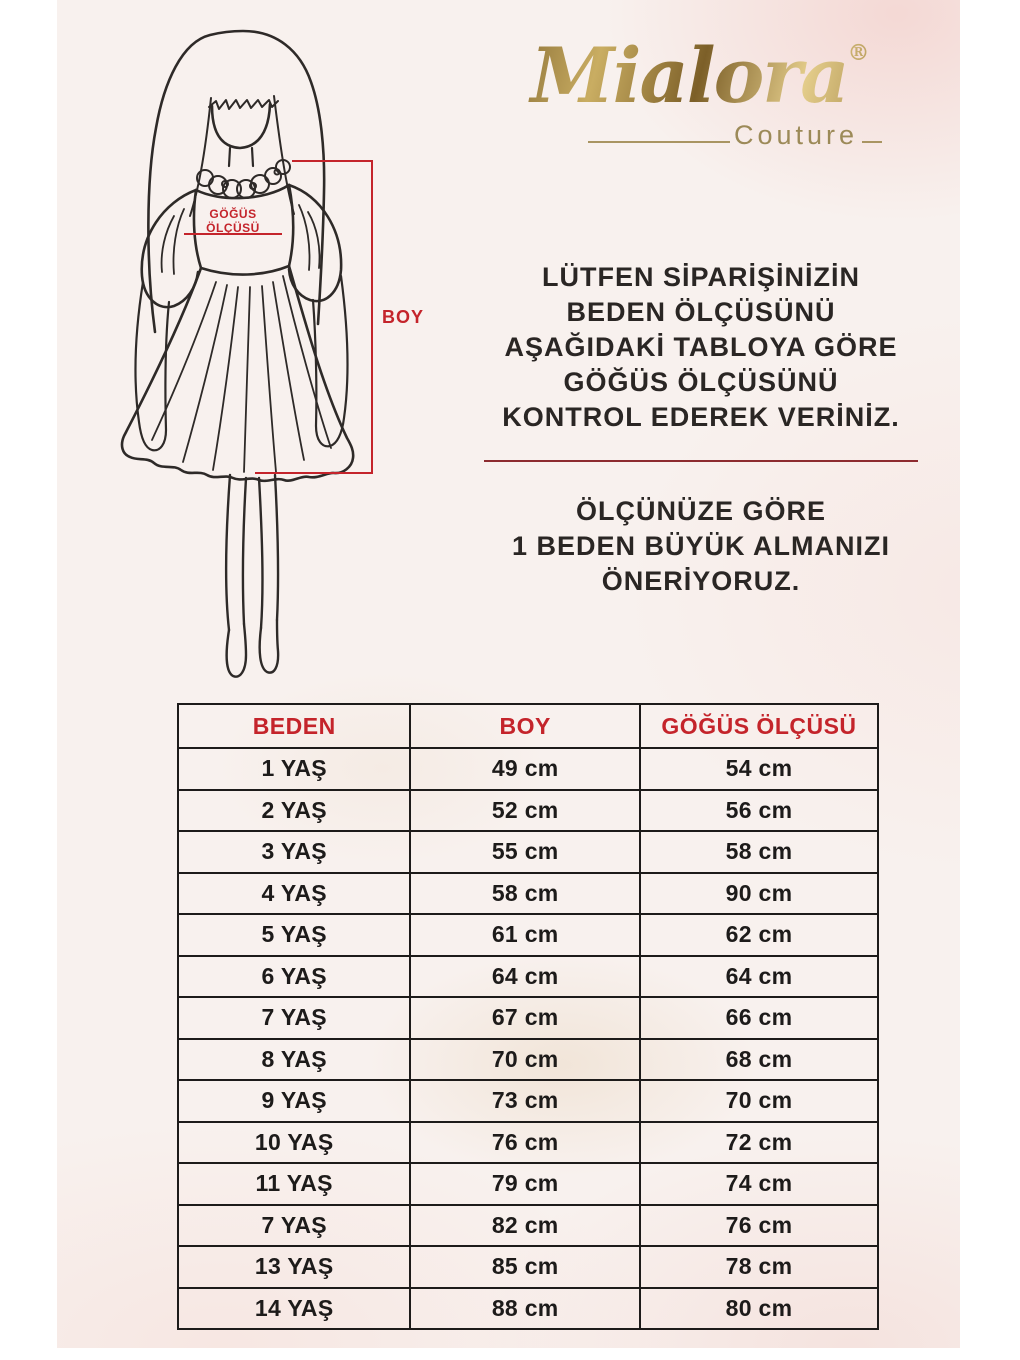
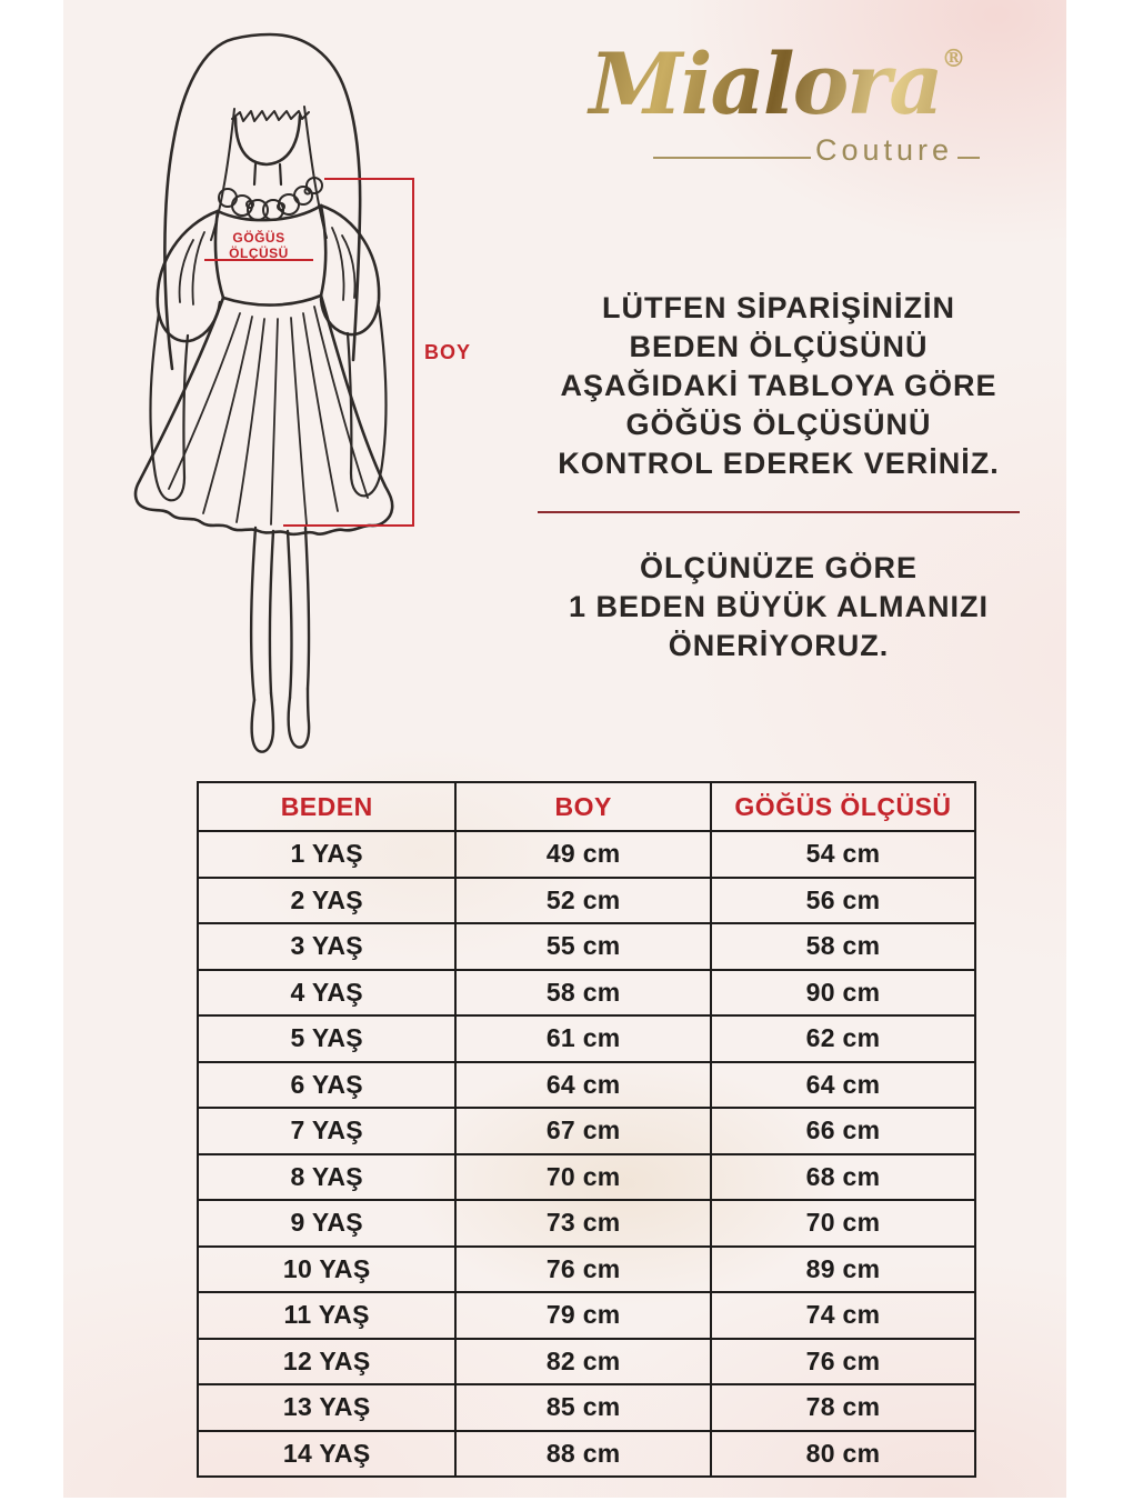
  GÖĞÜS
  ÖLÇÜSÜ
  BOY
  Mialora®
  Couture
  LÜTFEN SİPARİŞİNİZİN
  BEDEN ÖLÇÜSÜNÜ
  AŞAĞIDAKİ TABLOYA GÖRE
  GÖĞÜS ÖLÇÜSÜNÜ
  KONTROL EDEREK VERİNİZ.
  ÖLÇÜNÜZE GÖRE
  1 BEDEN BÜYÜK ALMANIZI
  ÖNERİYORUZ.
  BEDEN	BOY	GÖĞÜS ÖLÇÜSÜ
  1 YAŞ	49 cm	54 cm
  2 YAŞ	52 cm	56 cm
  3 YAŞ	55 cm	58 cm
  4 YAŞ	58 cm	90 cm
  5 YAŞ	61 cm	62 cm
  6 YAŞ	64 cm	64 cm
  7 YAŞ	67 cm	66 cm
  8 YAŞ	70 cm	68 cm
  9 YAŞ	73 cm	70 cm
- 10 YAŞ	76 cm	72 cm
+ 10 YAŞ	76 cm	89 cm
  11 YAŞ	79 cm	74 cm
- 7 YAŞ	82 cm	76 cm
+ 12 YAŞ	82 cm	76 cm
  13 YAŞ	85 cm	78 cm
  14 YAŞ	88 cm	80 cm
